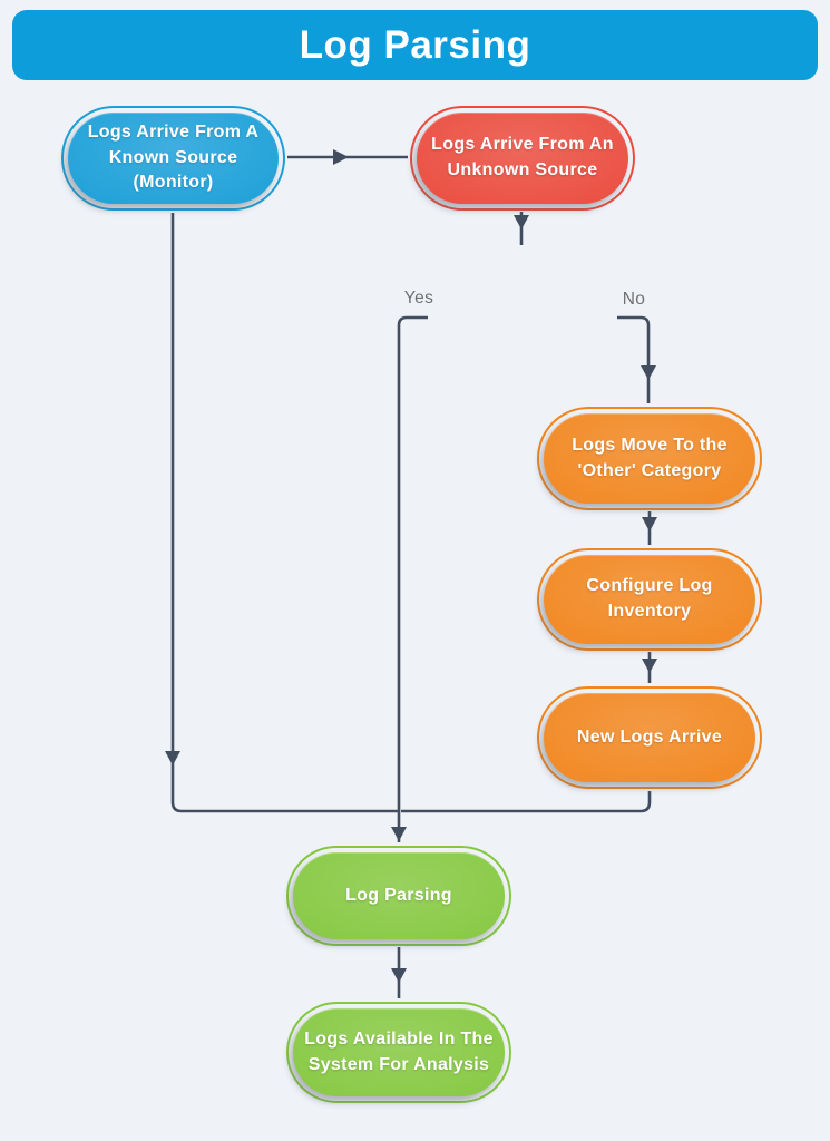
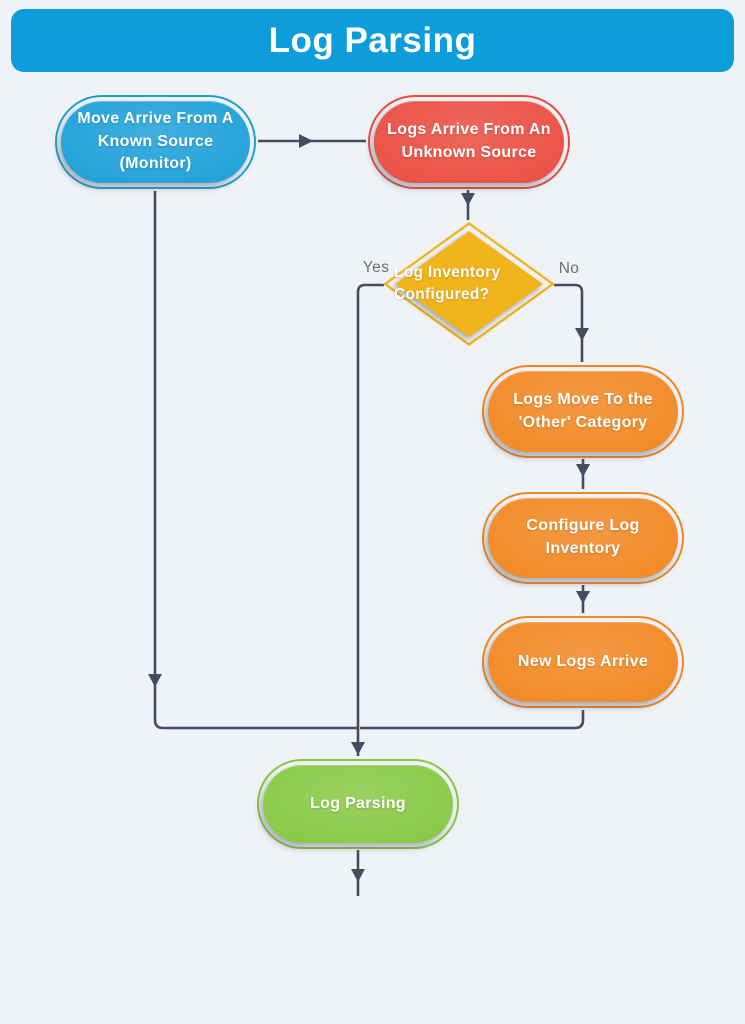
  Log Parsing
- Logs Arrive From A Known Source (Monitor)
+ Move Arrive From A Known Source (Monitor)
  Logs Arrive From An Unknown Source
+ Log Inventory Configured?
  Yes
  No
  Logs Move To the 'Other' Category
  Configure Log Inventory
  New Logs Arrive
  Log Parsing
- Logs Available In The System For Analysis
